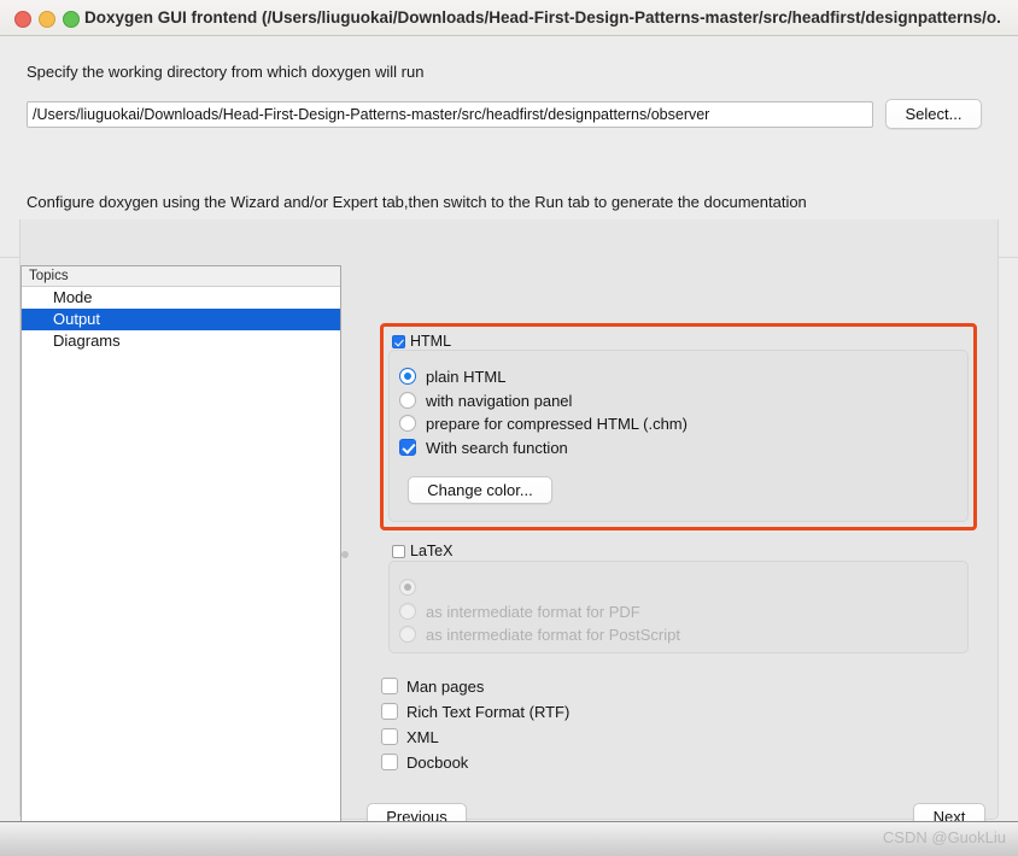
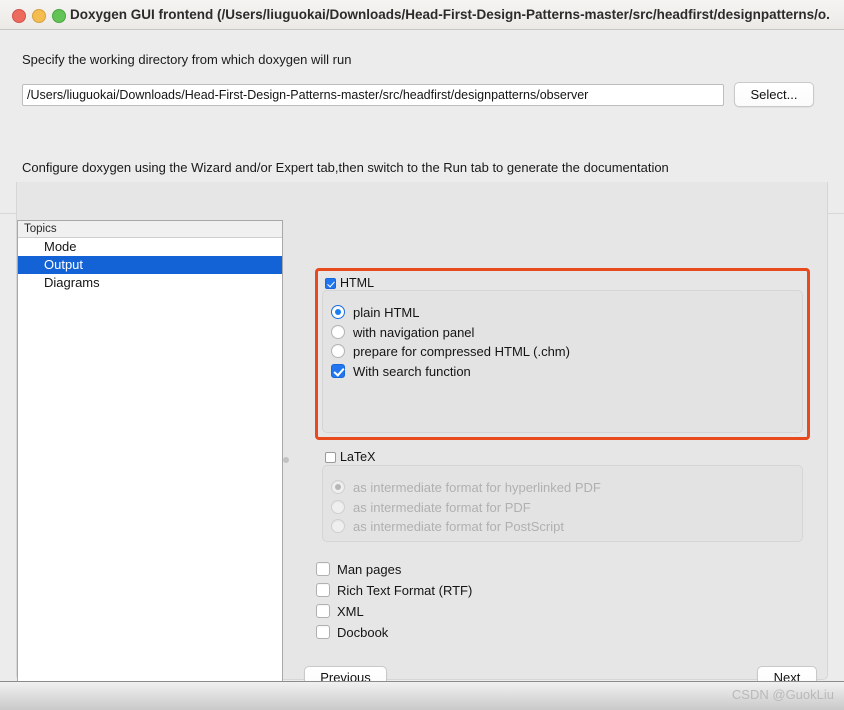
  Doxygen GUI frontend (/Users/liuguokai/Downloads/Head-First-Design-Patterns-master/src/headfirst/designpatterns/o.
  Specify the working directory from which doxygen will run
  /Users/liuguokai/Downloads/Head-First-Design-Patterns-master/src/headfirst/designpatterns/observer
  Select...
  Configure doxygen using the Wizard and/or Expert tab,then switch to the Run tab to generate the documentation
  Topics
  Mode
  Output
  Diagrams
  HTML
  plain HTML
  with navigation panel
  prepare for compressed HTML (.chm)
  With search function
- Change color...
  LaTeX
+ as intermediate format for hyperlinked PDF
  as intermediate format for PDF
  as intermediate format for PostScript
  Man pages
  Rich Text Format (RTF)
  XML
  Docbook
  Previous
  Next
  CSDN @GuokLiu
